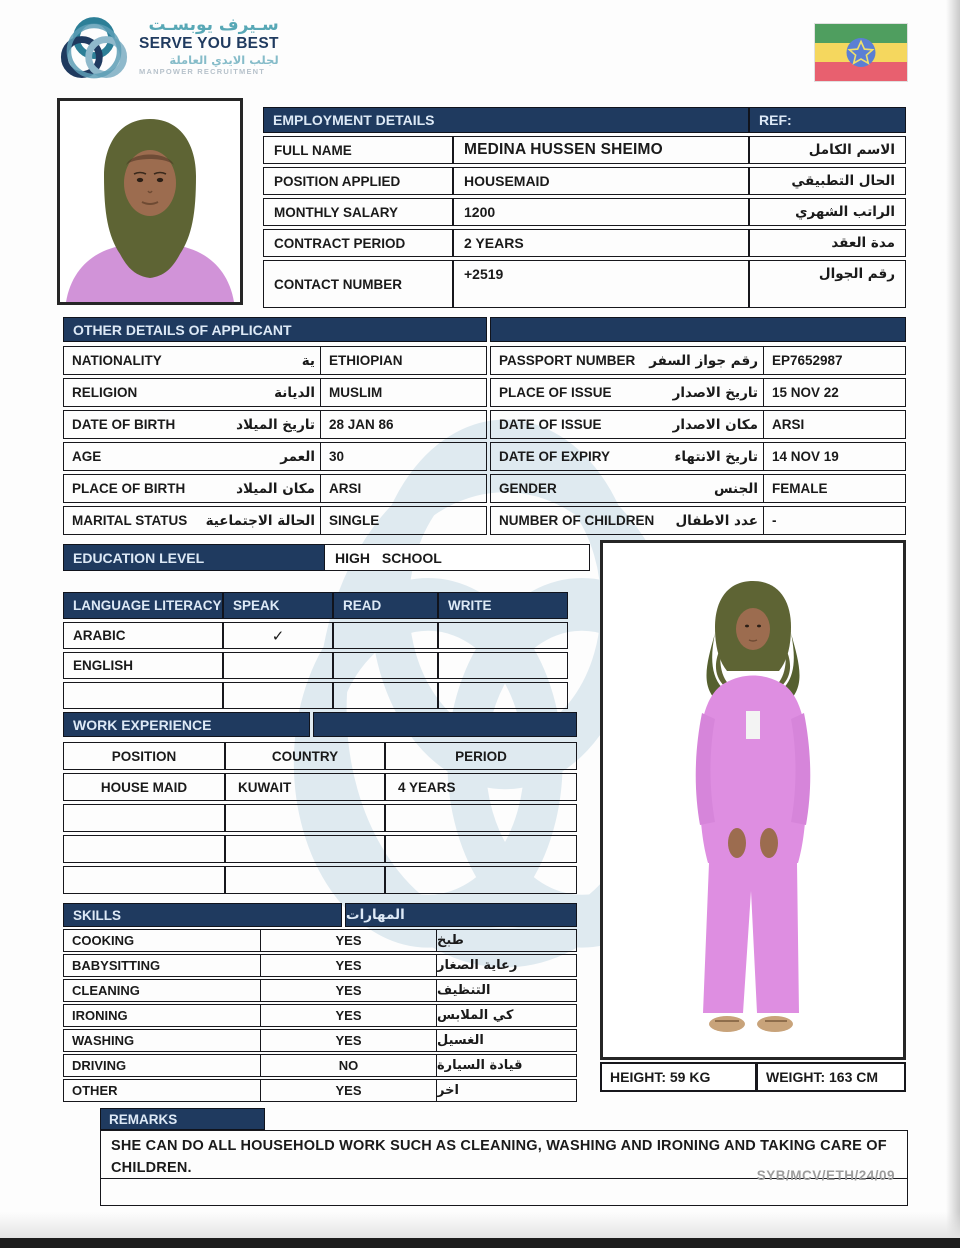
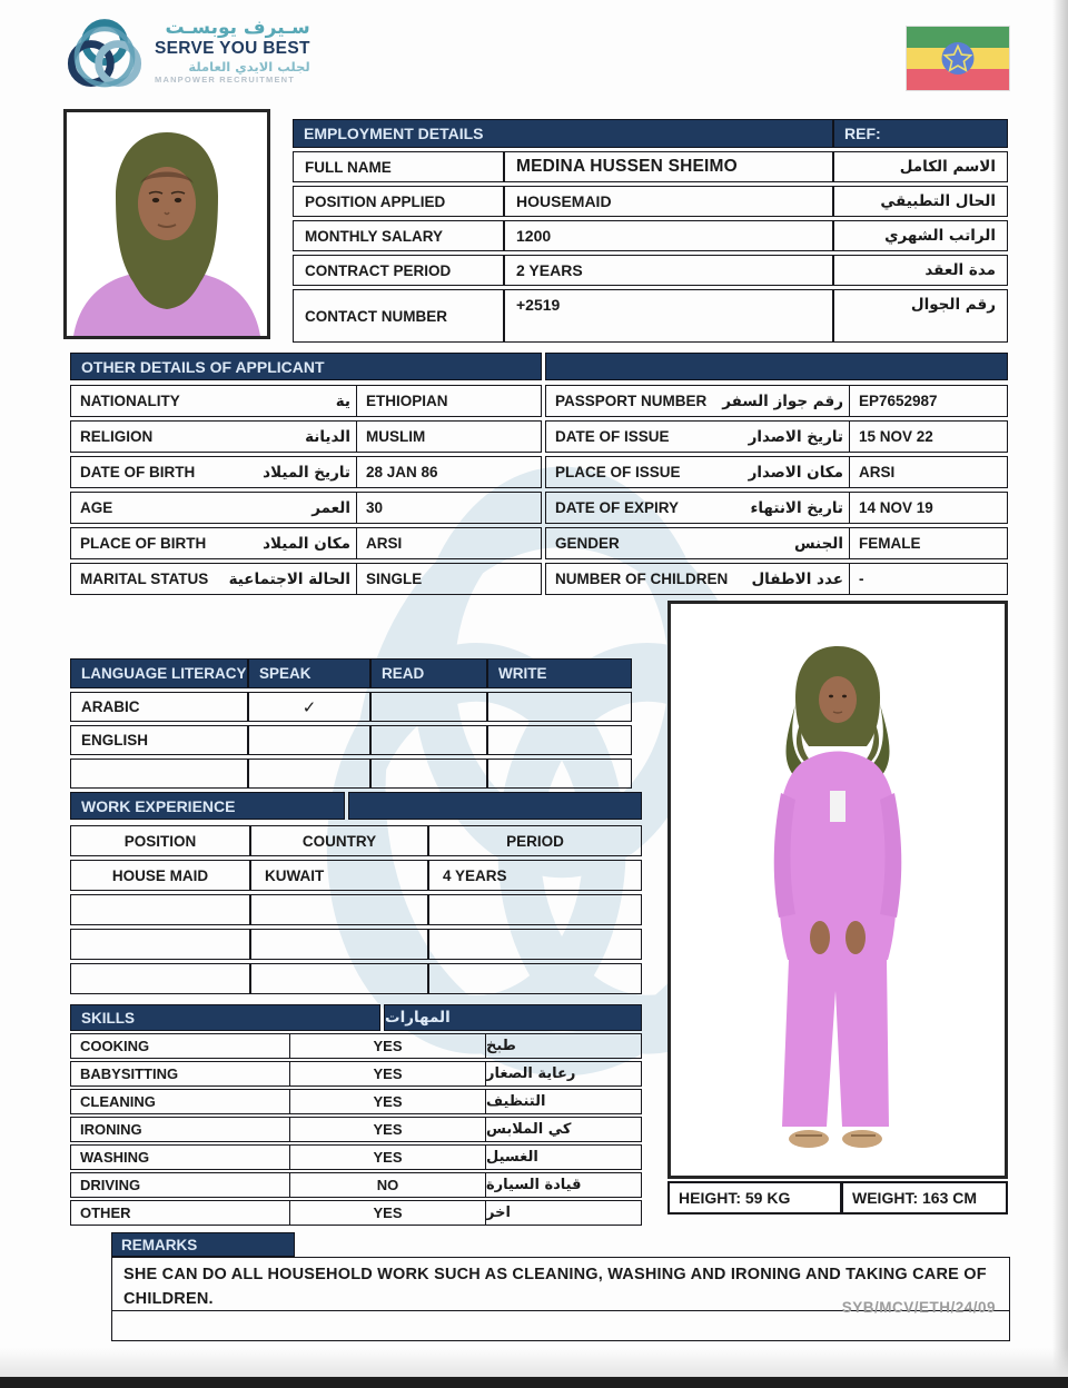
  سـيرف يوبسـت
  SERVE YOU BEST
  لجلب الايدي العاملة
  MANPOWER RECRUITMENT
  EMPLOYMENT DETAILS	REF:
  FULL NAME	MEDINA HUSSEN SHEIMO	الاسم الكامل
  POSITION APPLIED	HOUSEMAID	الحال التطبيقي
  MONTHLY SALARY	1200	الراتب الشهري
  CONTRACT PERIOD	2 YEARS	مدة العقد
  CONTACT NUMBER	+2519	رقم الجوال
  OTHER DETAILS OF APPLICANT
  NATIONALITY
  ية
  ETHIOPIAN
  RELIGION
  الديانة
  MUSLIM
  DATE OF BIRTH
  تاريخ الميلاد
  28 JAN 86
  AGE
  العمر
  30
  PLACE OF BIRTH
  مكان الميلاد
  ARSI
  MARITAL STATUS
  الحالة الاجتماعية
  SINGLE
  PASSPORT NUMBER
  رقم جواز السفر
  EP7652987
- PLACE OF ISSUE
+ DATE OF ISSUE
  تاريخ الاصدار
  15 NOV 22
- DATE OF ISSUE
+ PLACE OF ISSUE
  مكان الاصدار
  ARSI
  DATE OF EXPIRY
  تاريخ الانتهاء
  14 NOV 19
  GENDER
  الجنس
  FEMALE
  NUMBER OF CHILDREN
  عدد الاطفال
  -
- EDUCATION LEVEL
- HIGH SCHOOL
  LANGUAGE LITERACY	SPEAK	READ	WRITE
  ARABIC	✓
  ENGLISH
  WORK EXPERIENCE
  POSITION	COUNTRY	PERIOD
  HOUSE MAID	KUWAIT	4 YEARS
  SKILLS
  المهارات
  COOKING
  YES
  طبخ
  BABYSITTING
  YES
  رعاية الصغار
  CLEANING
  YES
  التنظيف
  IRONING
  YES
  كي الملابس
  WASHING
  YES
  الغسيل
  DRIVING
  NO
  قيادة السيارة
  OTHER
  YES
  اخر
  HEIGHT: 59 KG
  WEIGHT: 163 CM
  REMARKS
  SHE CAN DO ALL HOUSEHOLD WORK SUCH AS CLEANING, WASHING AND IRONING AND TAKING CARE OF CHILDREN.
  SYB/MCV/ETH/24/09
